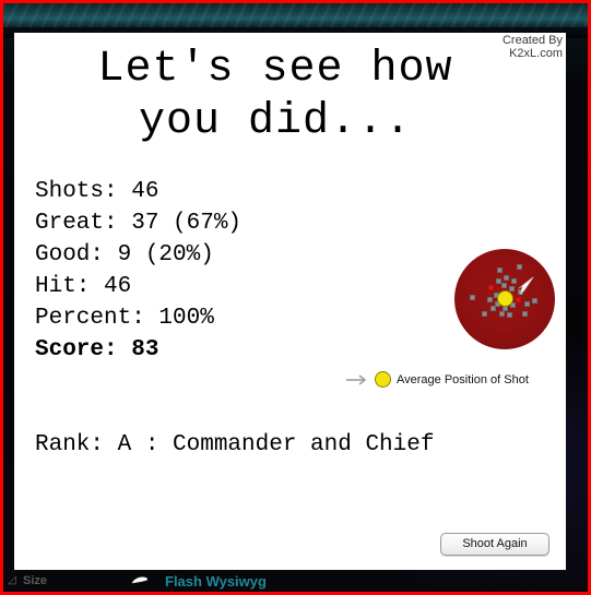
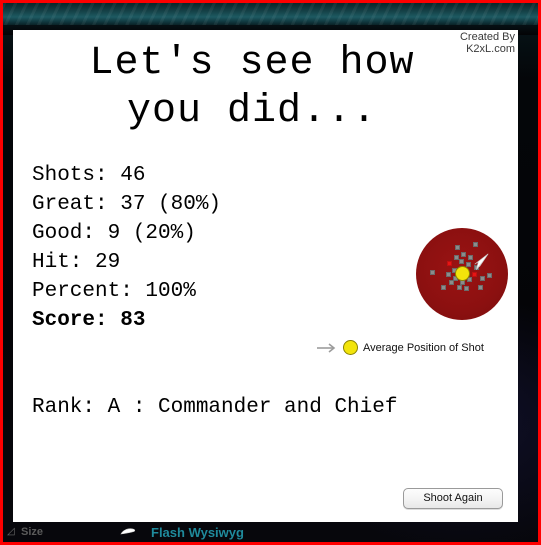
  Created By
  K2xL.com
  Let's see how
  you did...
  Shots: 46
- Great: 37 (67%)
+ Great: 37 (80%)
  Good: 9 (20%)
- Hit: 46
+ Hit: 29
  Percent: 100%
  Score: 83
  Rank: A : Commander and Chief
  Average Position of Shot
  Shoot Again
  ◿
  Size
  Flash Wysiwyg
